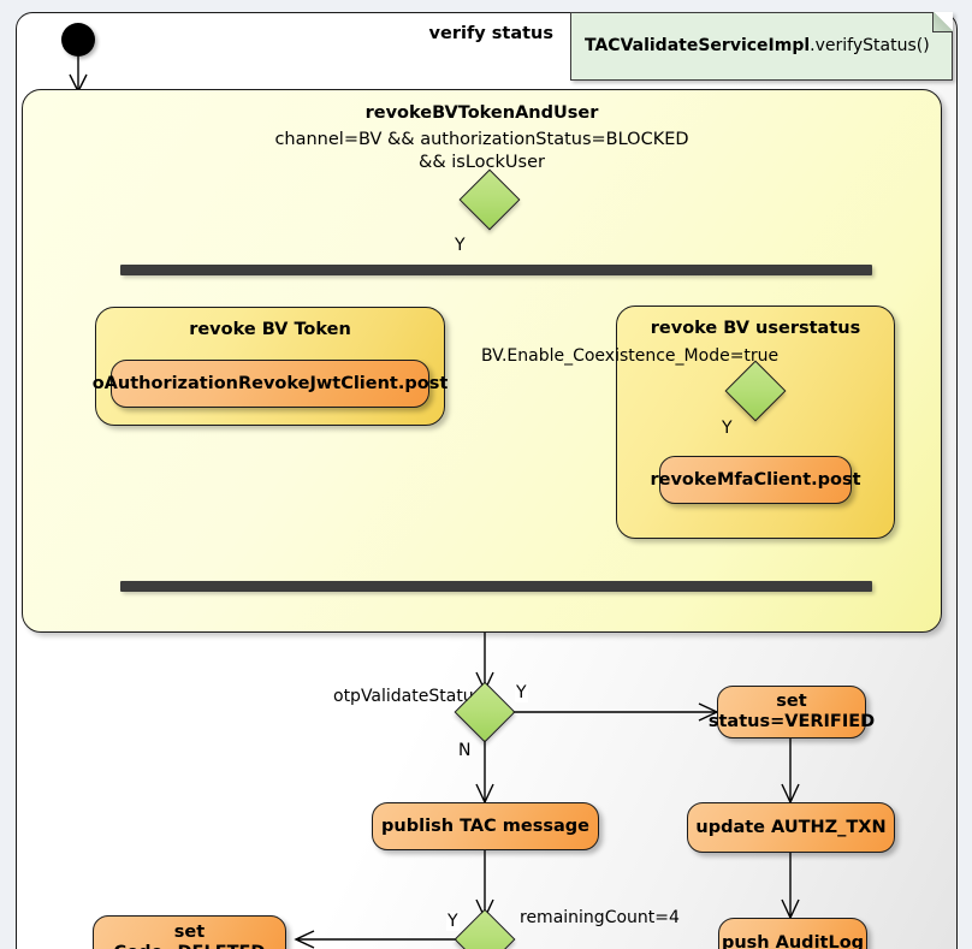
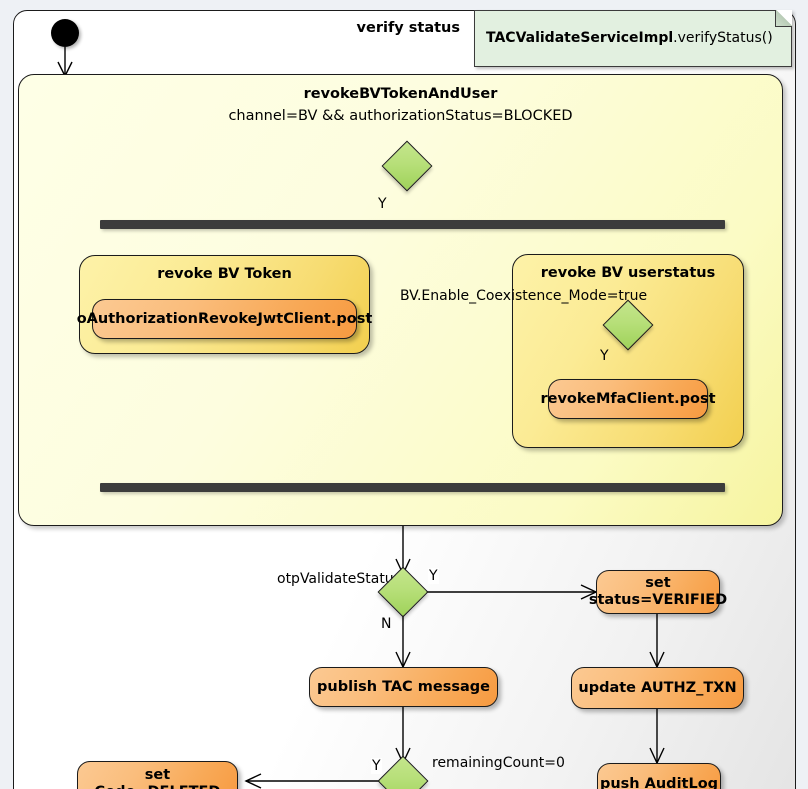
  verify status
  TACValidateServiceImpl.verifyStatus()
  revokeBVTokenAndUser
  channel=BV && authorizationStatus=BLOCKED
- && isLockUser
  Y
  revoke BV Token
  oAuthorizationRevokeJwtClient.post
  revoke BV userstatus
  BV.Enable_Coexistence_Mode=true
  Y
  revokeMfaClient.post
  otpValidateStat
  Y
  N
  set
  status=VERIFIED
  publish TAC message
  update AUTHZ_TXN
  Y
- remainingCount=4
+ remainingCount=0
  push AuditLog
  set
